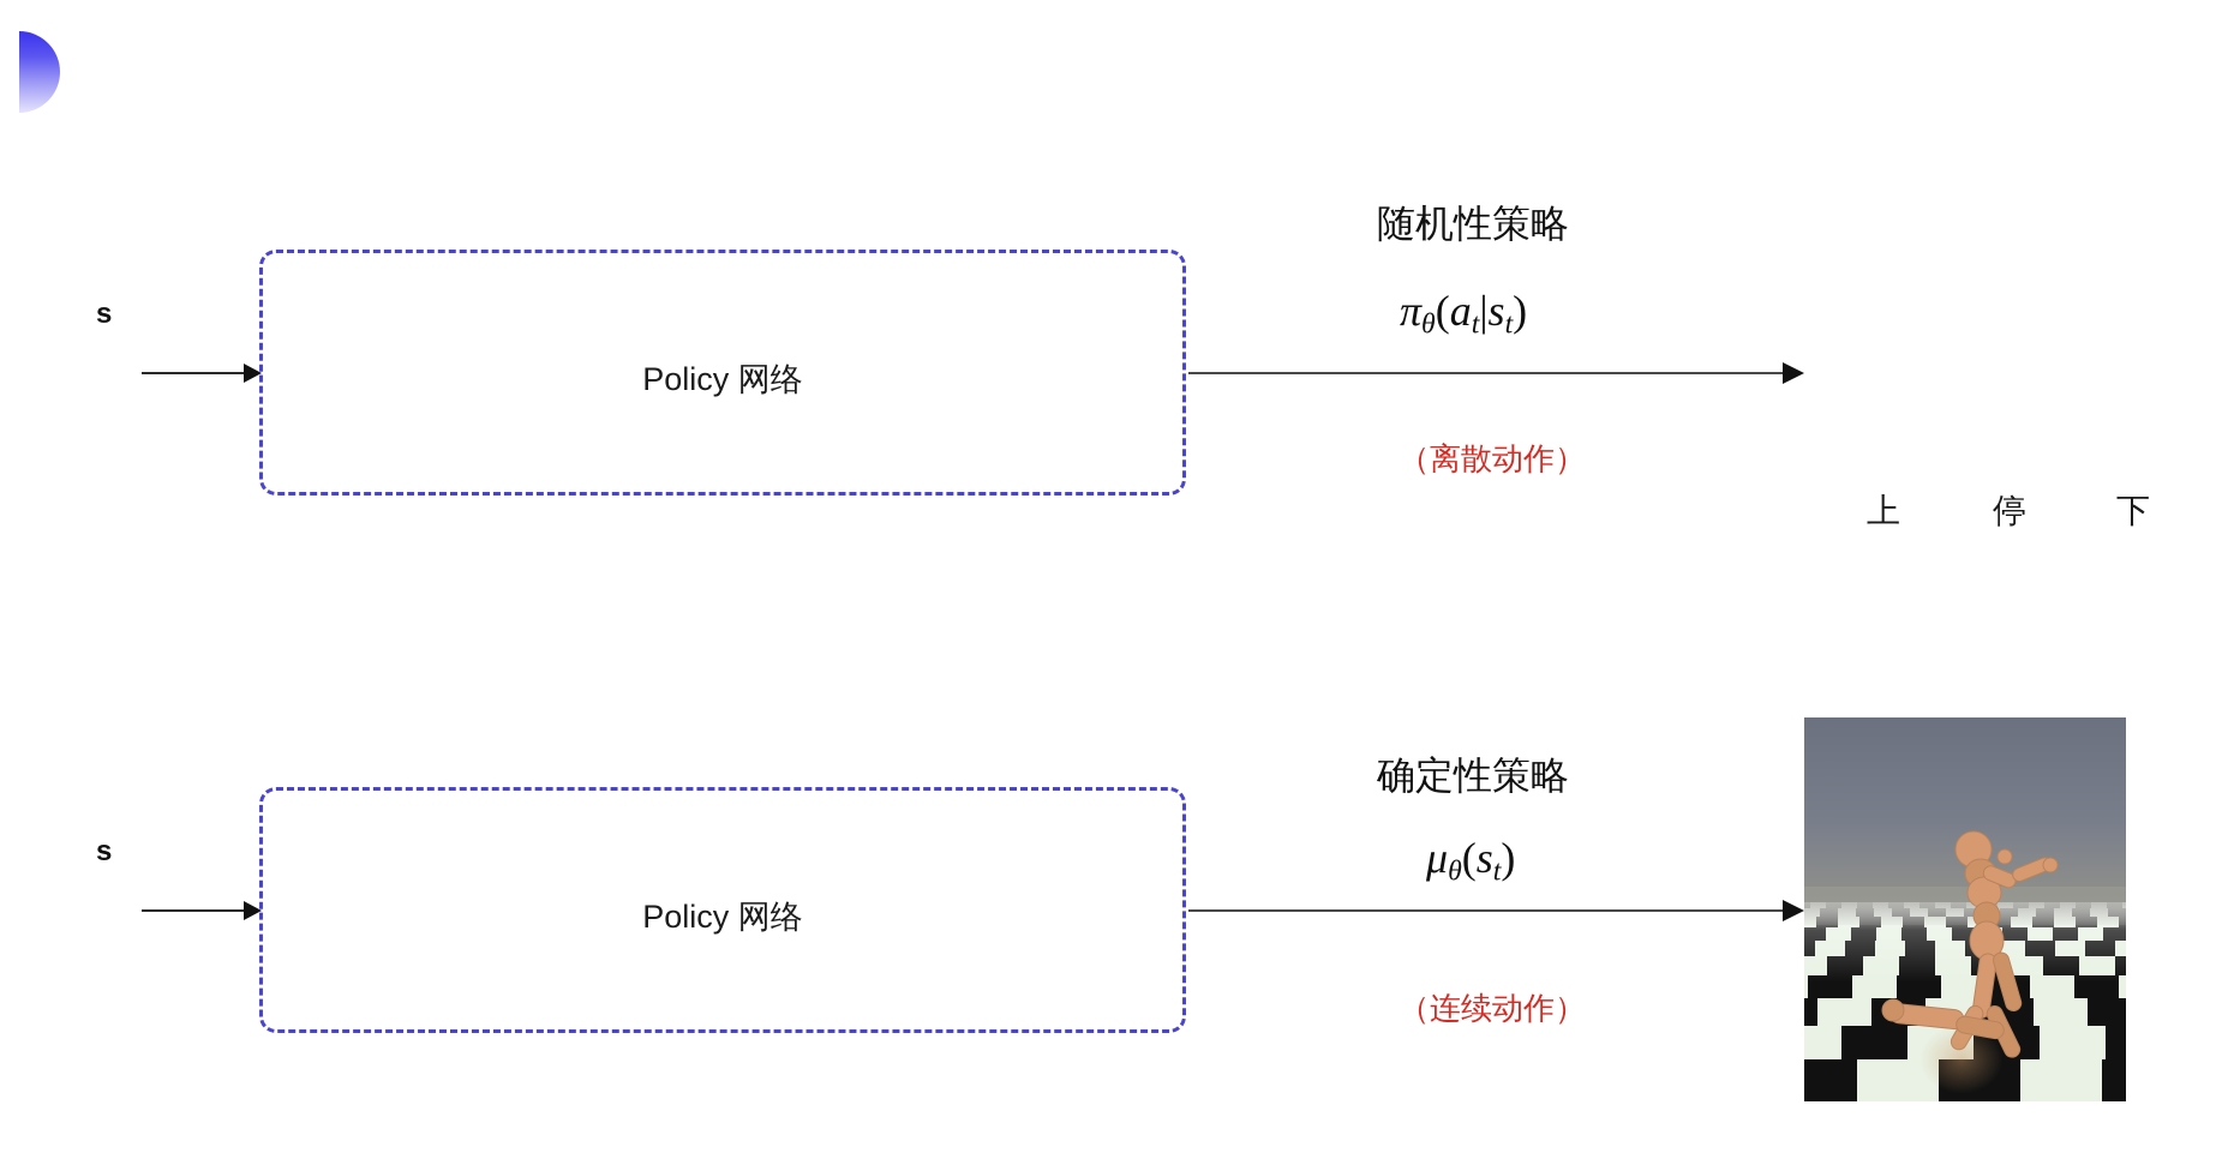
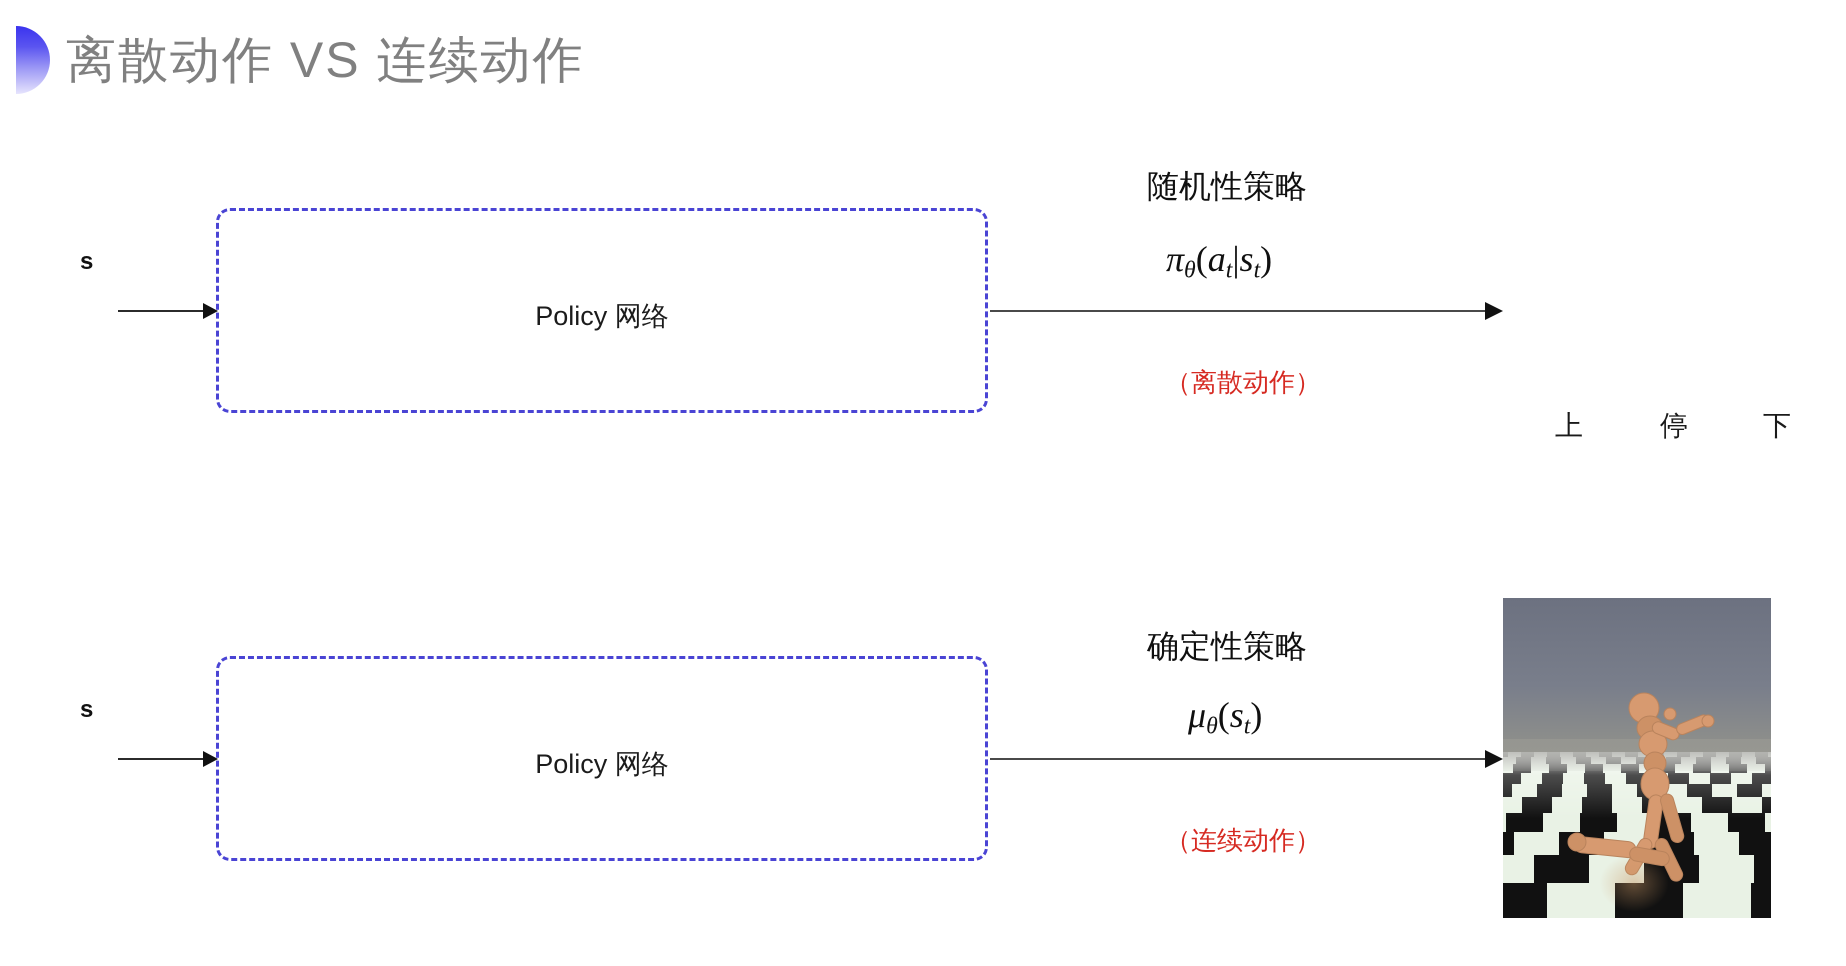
+ 离散动作 VS 连续动作
  s
  Policy 网络
  随机性策略
  πθ(at|st)
  （离散动作）
  上
  停
  下
  s
  Policy 网络
  确定性策略
  μθ(st)
  （连续动作）
